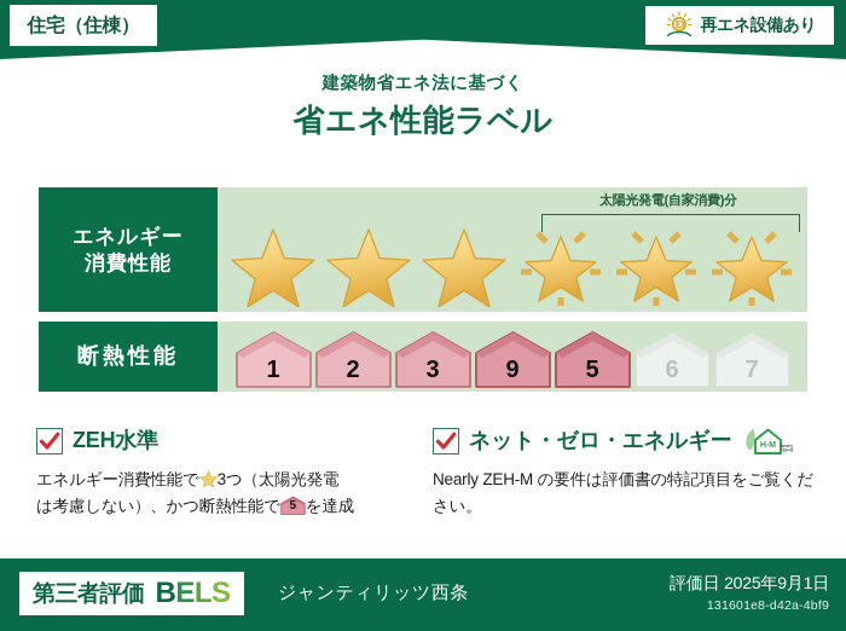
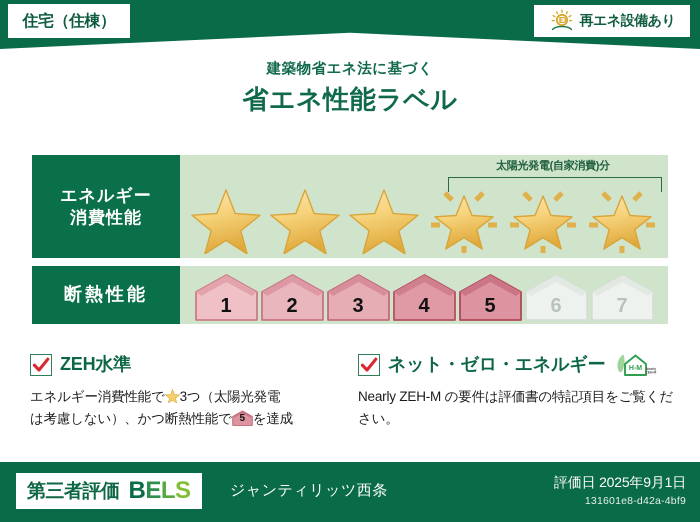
  住宅（住棟）
  再エネ設備あり
  建築物省エネ法に基づく
  省エネ性能ラベル
  エネルギー
  消費性能
  太陽光発電(自家消費)分
  断熱性能
  1
  2
  3
- 9
+ 4
  5
  6
  7
  ZEH水準
  エネルギー消費性能で 3つ（太陽光発電
  は考慮しない）、かつ断熱性能で
  5
  を達成
  ネット・ゼロ・エネルギー
  Nearly ZEH-M の要件は評価書の特記項目をご覧ください。
  第三者評価
  BELS
  ジャンティリッツ西条
  評価日 2025年9月1日
  131601e8-d42a-4bf9
